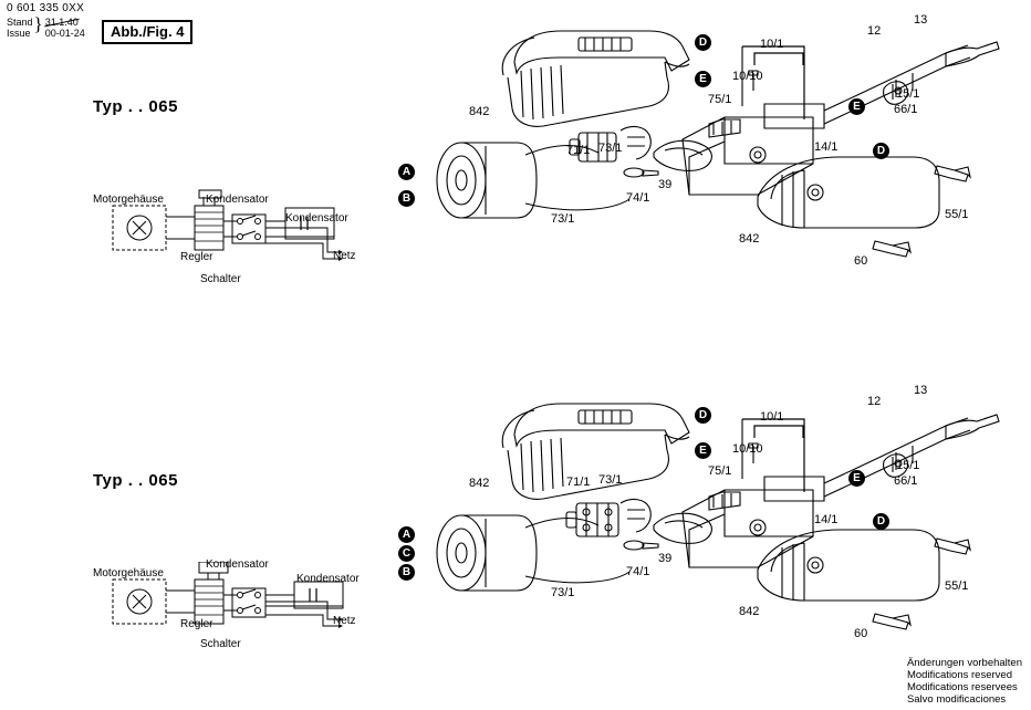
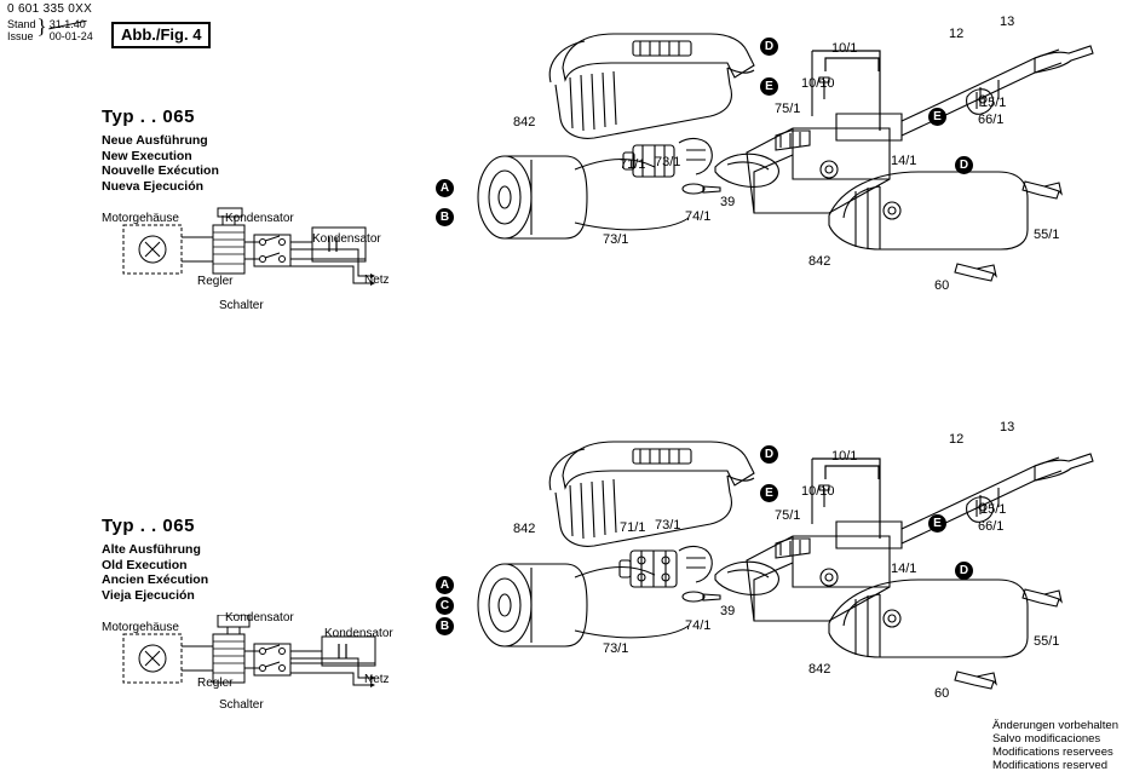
  0 601 335 0XX
  Stand
  Issue
  }
  31.1.40
  00-01-24
  Abb./Fig. 4
  Typ . . 065
+ Neue Ausführung
+ New Execution
+ Nouvelle Exécution
+ Nueva Ejecución
  Motorgehäuse
  Kondensator
  Kondensator
  Regler
  Schalter
  Netz
  A
  B
  D
  E
  E
  D
  842
  71/1
  73/1
  73/1
  74/1
  39
  75/1
  10/10
  10/1
  12
  13
  15/1
  66/1
  14/1
  55/1
  842
  60
  Typ . . 065
+ Alte Ausführung
+ Old Execution
+ Ancien Exécution
+ Vieja Ejecución
  Motorgehäuse
  Kondensator
  Kondensator
  Regler
  Schalter
  Netz
  A
  C
  B
  D
  E
  E
  D
  842
  71/1
  73/1
  73/1
  74/1
  39
  75/1
  10/10
  10/1
  12
  13
  15/1
  66/1
  14/1
  55/1
  842
  60
  Änderungen vorbehalten
- Modifications reserved
+ Salvo modificaciones
  Modifications reservees
- Salvo modificaciones
+ Modifications reserved
